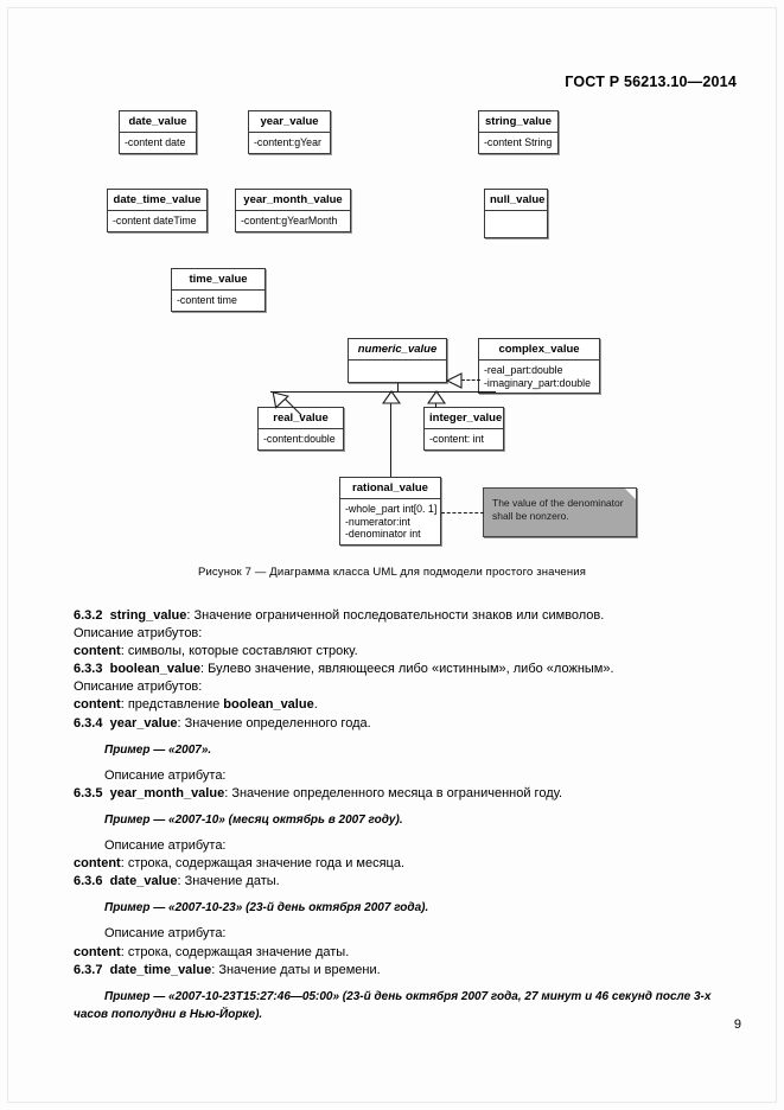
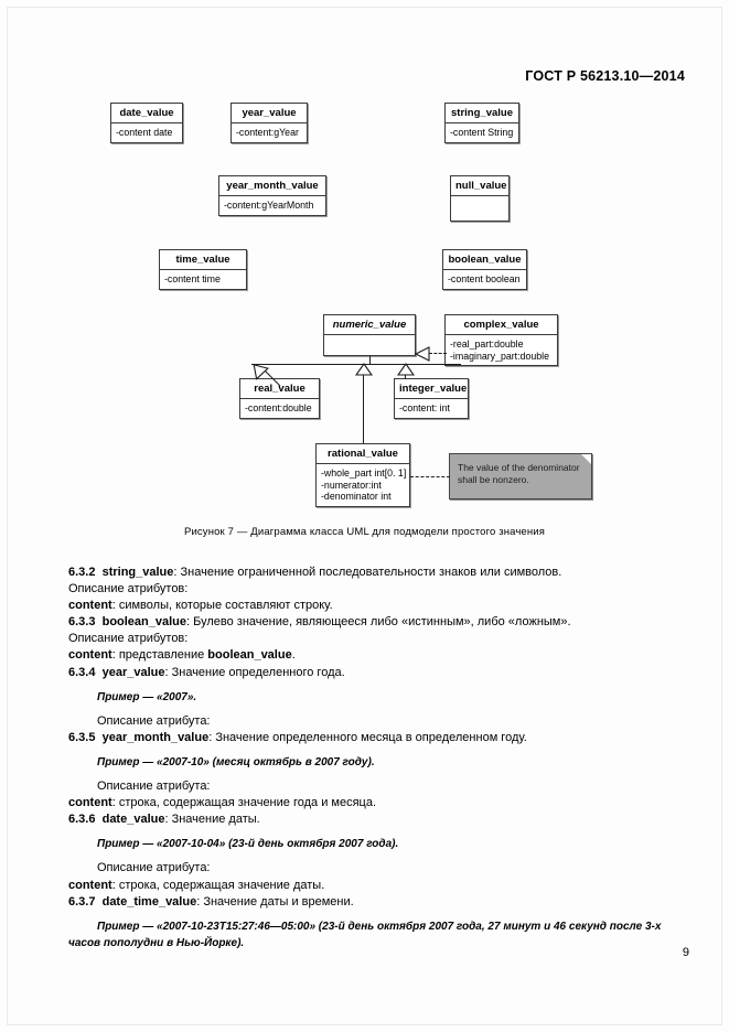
  ГОСТ Р 56213.10—2014
  date_value
  -content date
  year_value
  -content:gYear
  string_value
  -content String
- date_time_value
- -content dateTime
  year_month_value
  -content:gYearMonth
  null_value
  time_value
  -content time
+ boolean_value
+ -content boolean
  numeric_value
  complex_value
  -real_part:double
  -imaginary_part:double
  real_value
  -content:double
  integer_value
  -content: int
  rational_value
  -whole_part int[0. 1]
  -numerator:int
  -denominator int
  The value of the denominator shall be nonzero.
  Рисунок 7 — Диаграмма класса UML для подмодели простого значения
  6.3.2 string_value: Значение ограниченной последовательности знаков или символов.
  Описание атрибутов:
  content: символы, которые составляют строку.
  6.3.3 boolean_value: Булево значение, являющееся либо «истинным», либо «ложным».
  Описание атрибутов:
  content: представление boolean_value.
  6.3.4 year_value: Значение определенного года.
  Пример — «2007».
  Описание атрибута:
- 6.3.5 year_month_value: Значение определенного месяца в ограниченной году.
+ 6.3.5 year_month_value: Значение определенного месяца в определенном году.
  Пример — «2007-10» (месяц октябрь в 2007 году).
  Описание атрибута:
  content: строка, содержащая значение года и месяца.
  6.3.6 date_value: Значение даты.
- Пример — «2007-10-23» (23-й день октября 2007 года).
+ Пример — «2007-10-04» (23-й день октября 2007 года).
  Описание атрибута:
  content: строка, содержащая значение даты.
  6.3.7 date_time_value: Значение даты и времени.
  Пример — «2007-10-23T15:27:46—05:00» (23-й день октября 2007 года, 27 минут и 46 секунд после 3-х часов пополудни в Нью-Йорке).
  9
